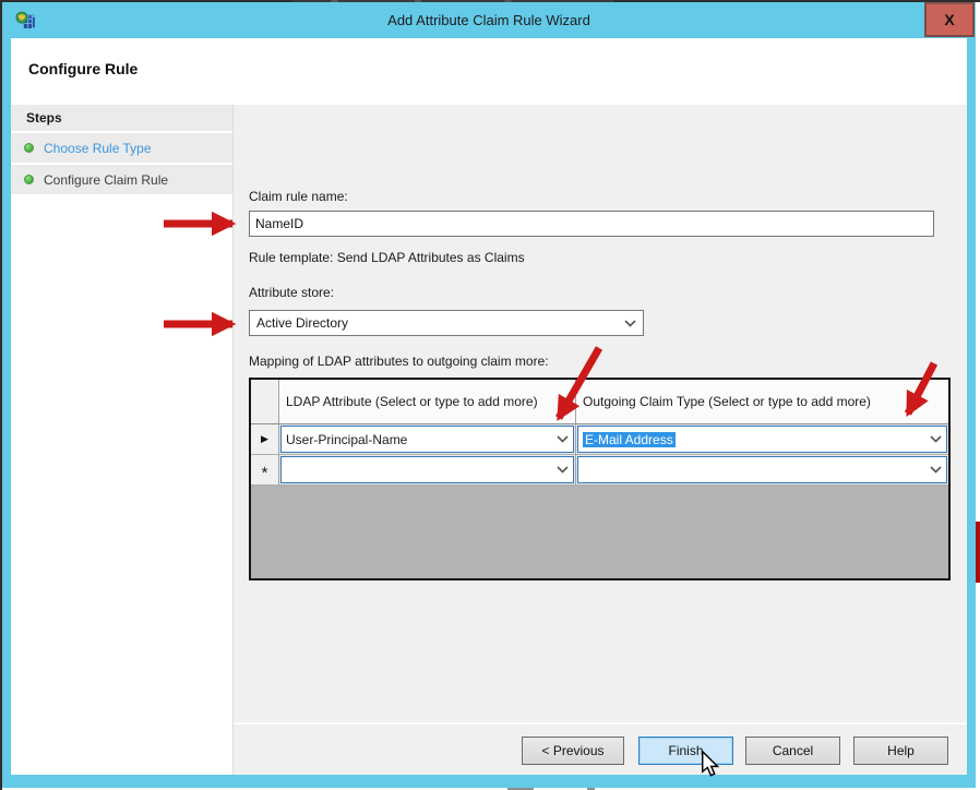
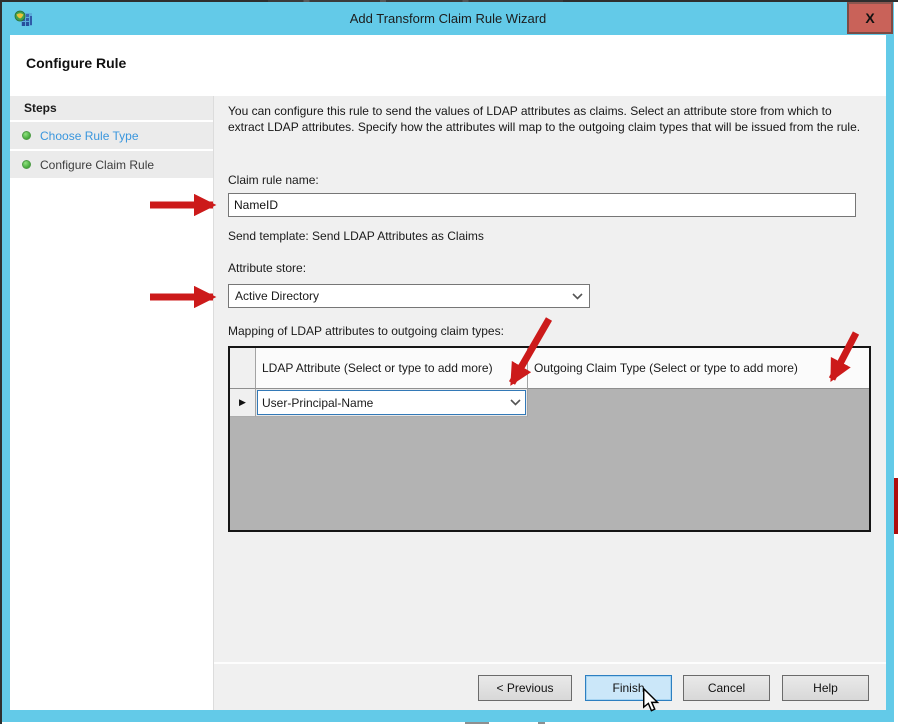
- Add Attribute Claim Rule Wizard
+ Add Transform Claim Rule Wizard
  X
  Configure Rule
  Steps
  Choose Rule Type
  Configure Claim Rule
+ You can configure this rule to send the values of LDAP attributes as claims. Select an attribute store from which to extract LDAP attributes. Specify how the attributes will map to the outgoing claim types that will be issued from the rule.
  Claim rule name:
  NameID
- Rule template: Send LDAP Attributes as Claims
+ Send template: Send LDAP Attributes as Claims
  Attribute store:
  Active Directory
- Mapping of LDAP attributes to outgoing claim more:
+ Mapping of LDAP attributes to outgoing claim types:
  LDAP Attribute (Select or type to add more)
  Outgoing Claim Type (Select or type to add more)
  ▶
  User-Principal-Name
- E-Mail Address
- *
  < Previous
  Finish
  Cancel
  Help
